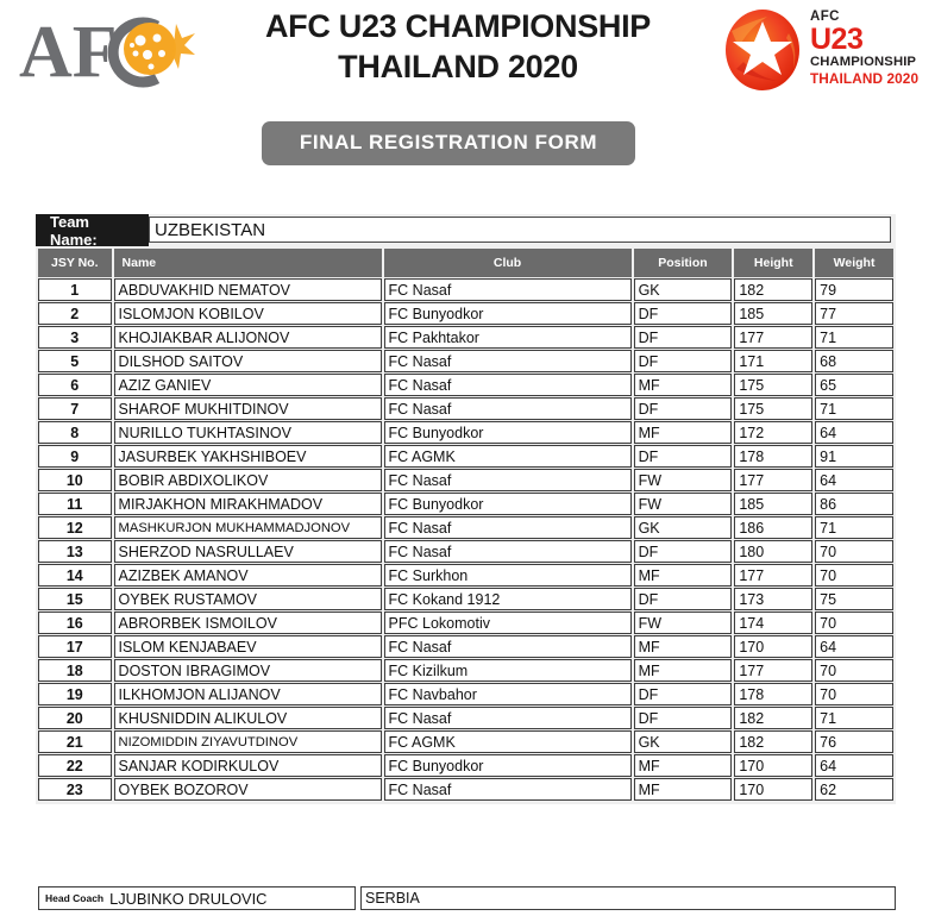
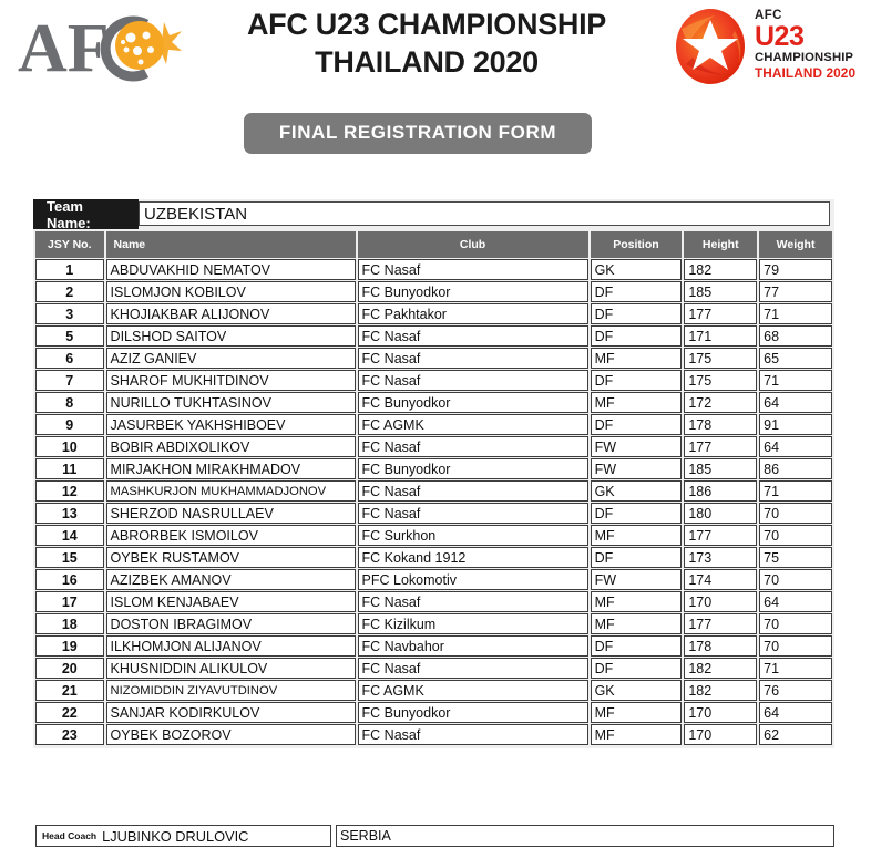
  AF
  AFC U23 CHAMPIONSHIP
  THAILAND 2020
  AFC
  U23
  CHAMPIONSHIP
  THAILAND 2020
  FINAL REGISTRATION FORM
  Team Name:
  UZBEKISTAN
  JSY No.	Name	Club	Position	Height	Weight
  1	ABDUVAKHID NEMATOV	FC Nasaf	GK	182	79
  2	ISLOMJON KOBILOV	FC Bunyodkor	DF	185	77
  3	KHOJIAKBAR ALIJONOV	FC Pakhtakor	DF	177	71
  5	DILSHOD SAITOV	FC Nasaf	DF	171	68
  6	AZIZ GANIEV	FC Nasaf	MF	175	65
  7	SHAROF MUKHITDINOV	FC Nasaf	DF	175	71
  8	NURILLO TUKHTASINOV	FC Bunyodkor	MF	172	64
  9	JASURBEK YAKHSHIBOEV	FC AGMK	DF	178	91
  10	BOBIR ABDIXOLIKOV	FC Nasaf	FW	177	64
  11	MIRJAKHON MIRAKHMADOV	FC Bunyodkor	FW	185	86
  12	MASHKURJON MUKHAMMADJONOV	FC Nasaf	GK	186	71
  13	SHERZOD NASRULLAEV	FC Nasaf	DF	180	70
- 14	AZIZBEK AMANOV	FC Surkhon	MF	177	70
+ 14	ABRORBEK ISMOILOV	FC Surkhon	MF	177	70
  15	OYBEK RUSTAMOV	FC Kokand 1912	DF	173	75
- 16	ABRORBEK ISMOILOV	PFC Lokomotiv	FW	174	70
+ 16	AZIZBEK AMANOV	PFC Lokomotiv	FW	174	70
  17	ISLOM KENJABAEV	FC Nasaf	MF	170	64
  18	DOSTON IBRAGIMOV	FC Kizilkum	MF	177	70
  19	ILKHOMJON ALIJANOV	FC Navbahor	DF	178	70
  20	KHUSNIDDIN ALIKULOV	FC Nasaf	DF	182	71
  21	NIZOMIDDIN ZIYAVUTDINOV	FC AGMK	GK	182	76
  22	SANJAR KODIRKULOV	FC Bunyodkor	MF	170	64
  23	OYBEK BOZOROV	FC Nasaf	MF	170	62
  Head Coach
  LJUBINKO DRULOVIC
  SERBIA
